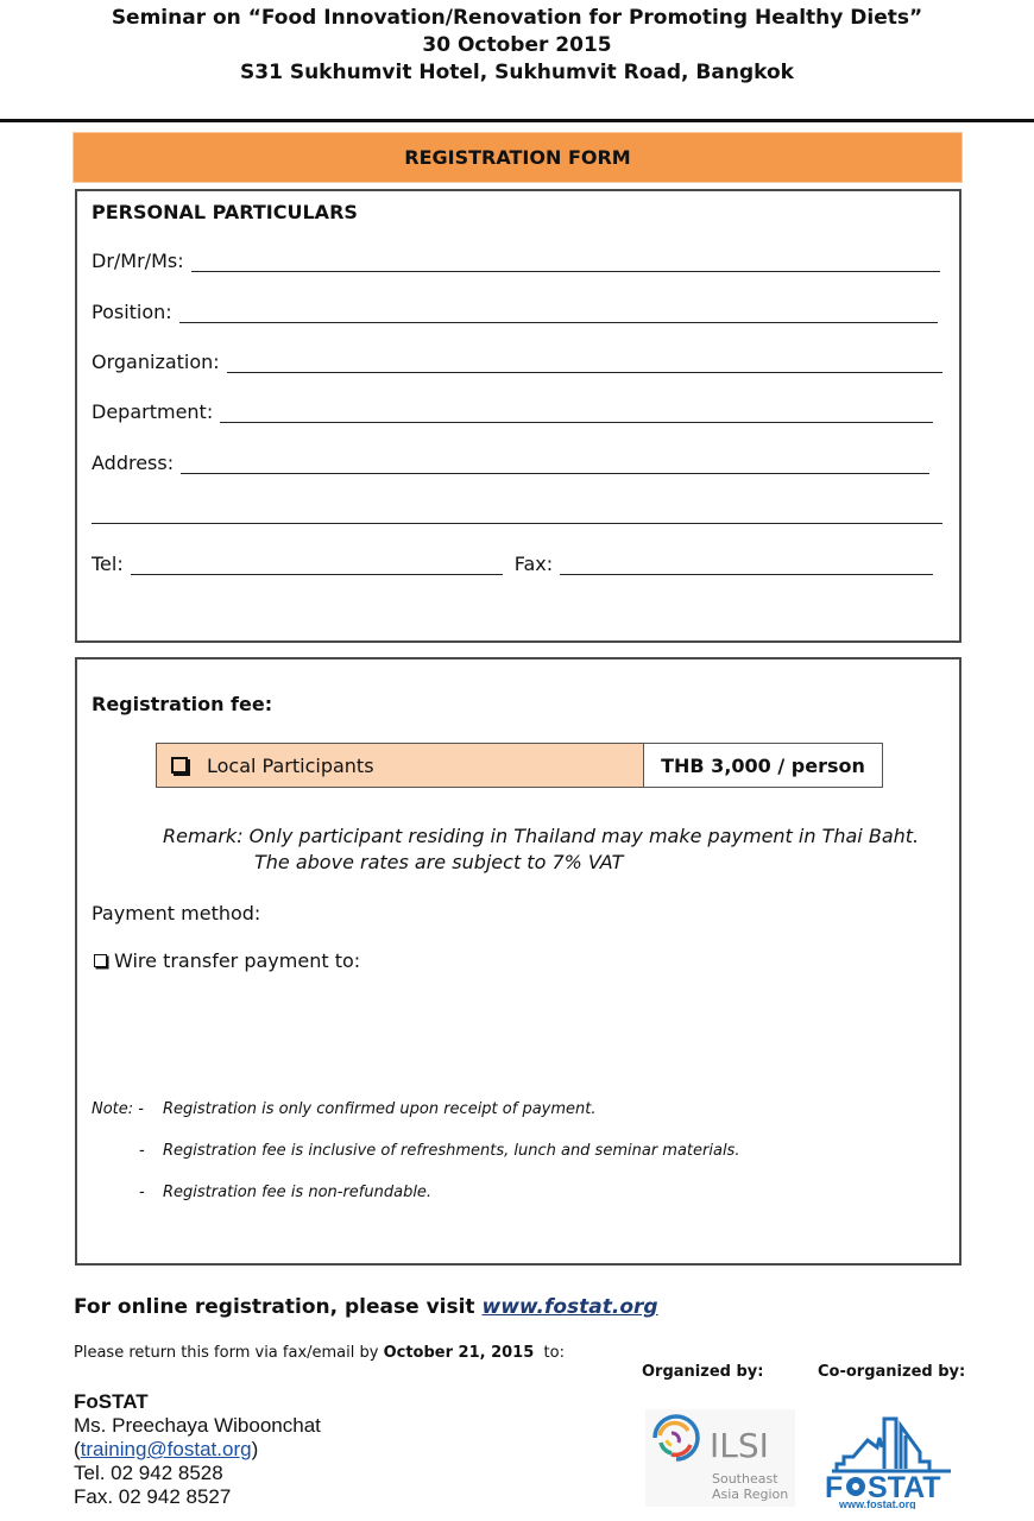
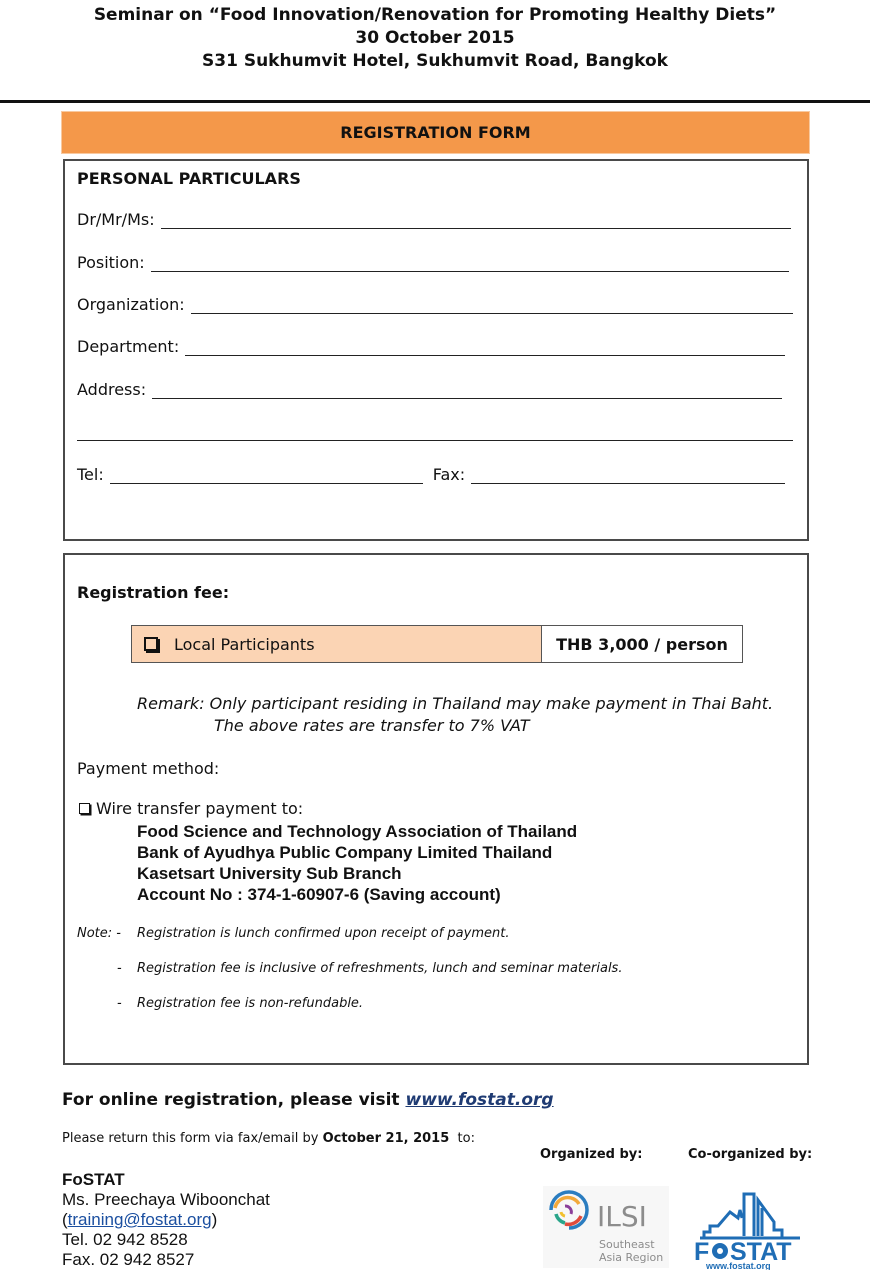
  Seminar on “Food Innovation/Renovation for Promoting Healthy Diets”
  30 October 2015
  S31 Sukhumvit Hotel, Sukhumvit Road, Bangkok
  REGISTRATION FORM
  PERSONAL PARTICULARS
  Dr/Mr/Ms:
  Position:
  Organization:
  Department:
  Address:
  Tel:
  Fax:
  Registration fee:
  Local Participants
  THB 3,000 / person
  Remark: Only participant residing in Thailand may make payment in Thai Baht.
- The above rates are subject to 7% VAT
+ The above rates are transfer to 7% VAT
  Payment method:
  Wire transfer payment to:
+ Food Science and Technology Association of Thailand
+ Bank of Ayudhya Public Company Limited Thailand
+ Kasetsart University Sub Branch
+ Account No : 374-1-60907-6 (Saving account)
- Note: - Registration is only confirmed upon receipt of payment.
+ Note: - Registration is lunch confirmed upon receipt of payment.
  - Registration fee is inclusive of refreshments, lunch and seminar materials.
  - Registration fee is non-refundable.
  For online registration, please visit www.fostat.org
  Please return this form via fax/email by October 21, 2015 to:
  FoSTAT
  Ms. Preechaya Wiboonchat
  (training@fostat.org)
  Tel. 02 942 8528
  Fax. 02 942 8527
  Organized by:
  Co-organized by:
  ILSI
  Southeast
  Asia Region
  F
  STAT
  www.fostat.org
